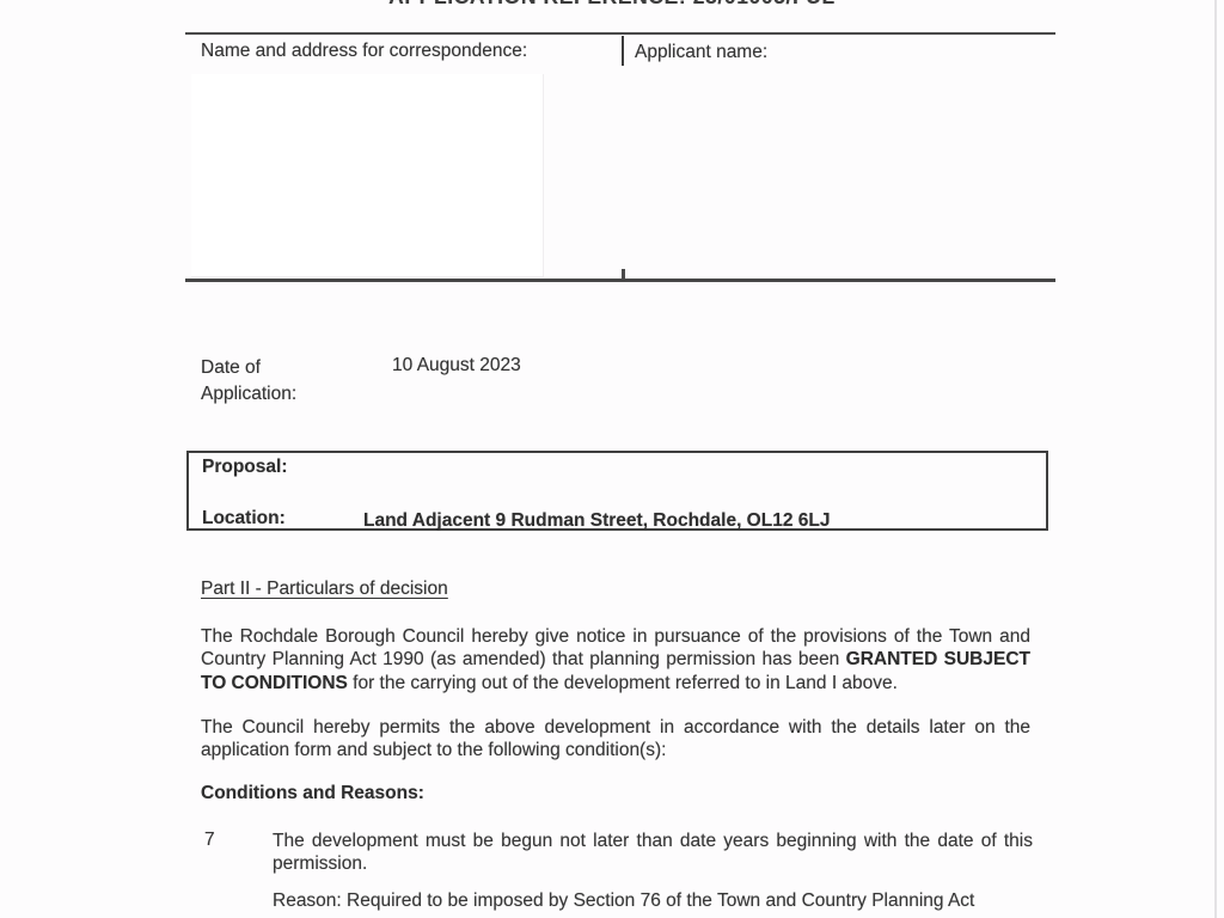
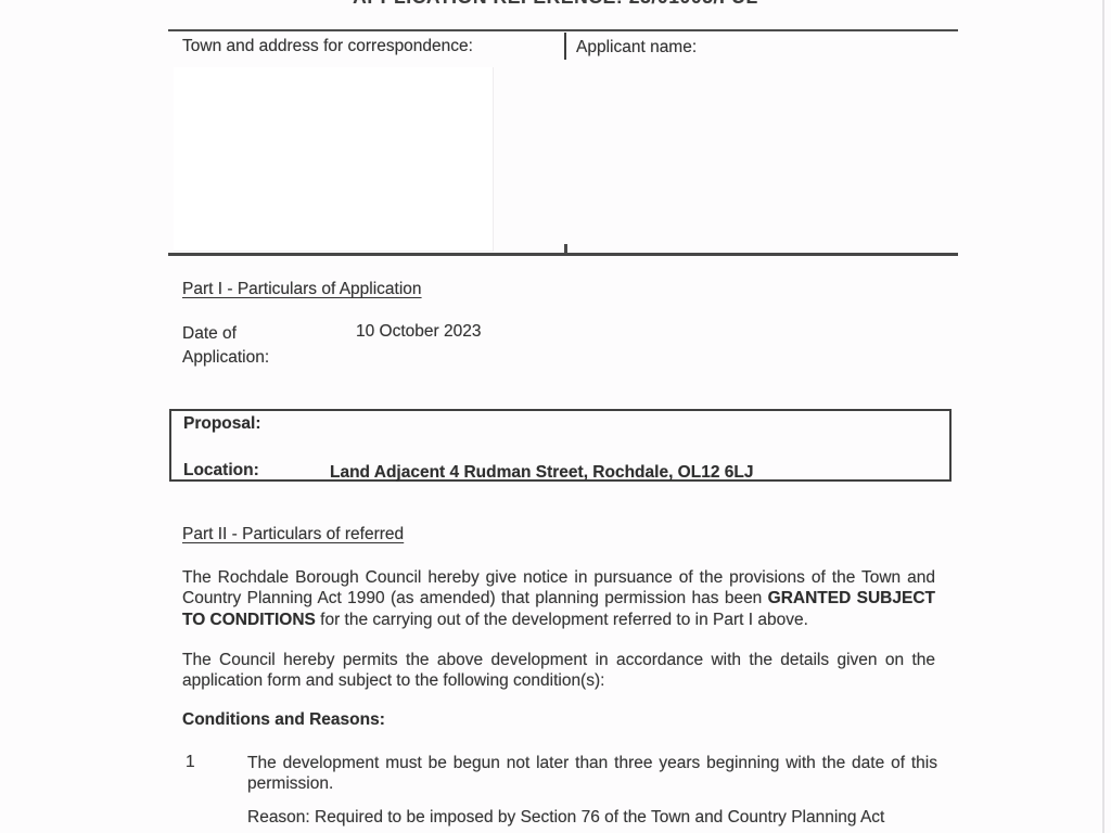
- Name and address for correspondence:
+ Town and address for correspondence:
  Applicant name:
+ Part I - Particulars of Application
  Date of
  Application:
- 10 August 2023
+ 10 October 2023
  Proposal:
  Location:
- Land Adjacent 9 Rudman Street, Rochdale, OL12 6LJ
+ Land Adjacent 4 Rudman Street, Rochdale, OL12 6LJ
- Part II - Particulars of decision
+ Part II - Particulars of referred
- The Rochdale Borough Council hereby give notice in pursuance of the provisions of the Town and Country Planning Act 1990 (as amended) that planning permission has been GRANTED SUBJECT TO CONDITIONS for the carrying out of the development referred to in Land I above.
+ The Rochdale Borough Council hereby give notice in pursuance of the provisions of the Town and Country Planning Act 1990 (as amended) that planning permission has been GRANTED SUBJECT TO CONDITIONS for the carrying out of the development referred to in Part I above.
- The Council hereby permits the above development in accordance with the details later on the application form and subject to the following condition(s):
+ The Council hereby permits the above development in accordance with the details given on the application form and subject to the following condition(s):
  Conditions and Reasons:
- 7
+ 1
- The development must be begun not later than date years beginning with the date of this permission.
+ The development must be begun not later than three years beginning with the date of this permission.
  Reason: Required to be imposed by Section 76 of the Town and Country Planning Act
